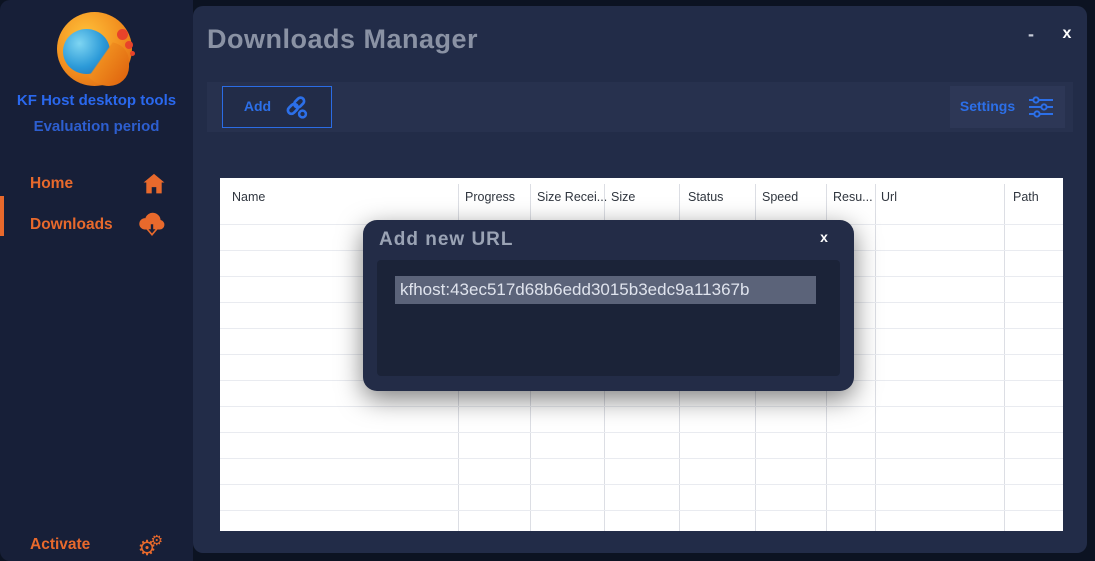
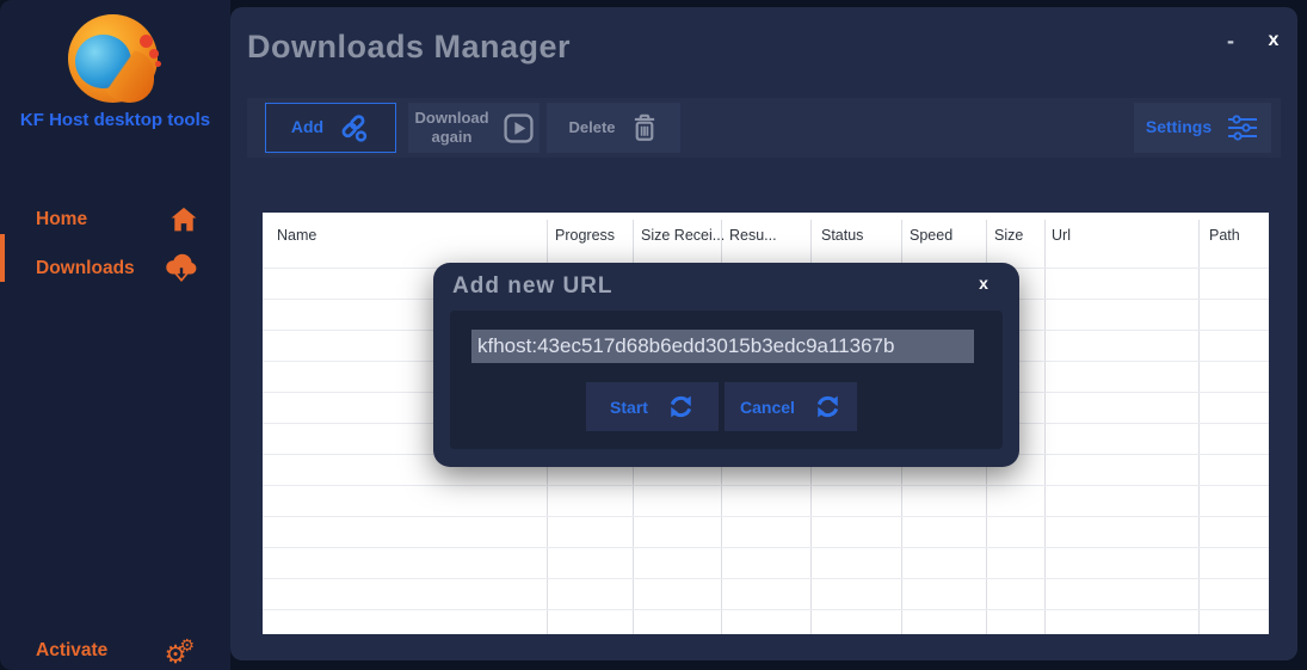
  KF Host desktop tools
- Evaluation period
  Home
  Downloads
  Activate
  ⚙⚙
  Downloads Manager
  -
  x
  Add
+ Download again
+ Delete
  Settings
  Name
  Progress
  Size Recei...
- Size
+ Resu...
  Status
  Speed
- Resu...
+ Size
  Url
  Path
  Add new URL
  x
  kfhost:43ec517d68b6edd3015b3edc9a11367b
+ Start
+ Cancel
